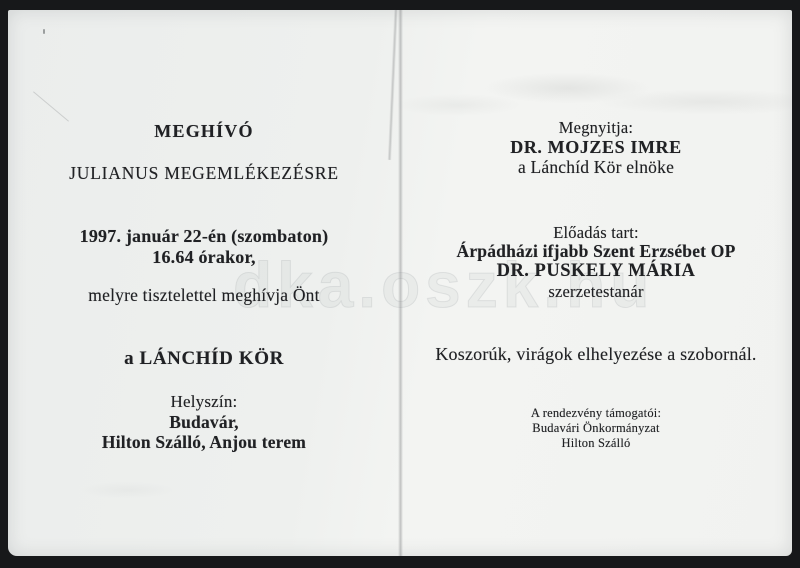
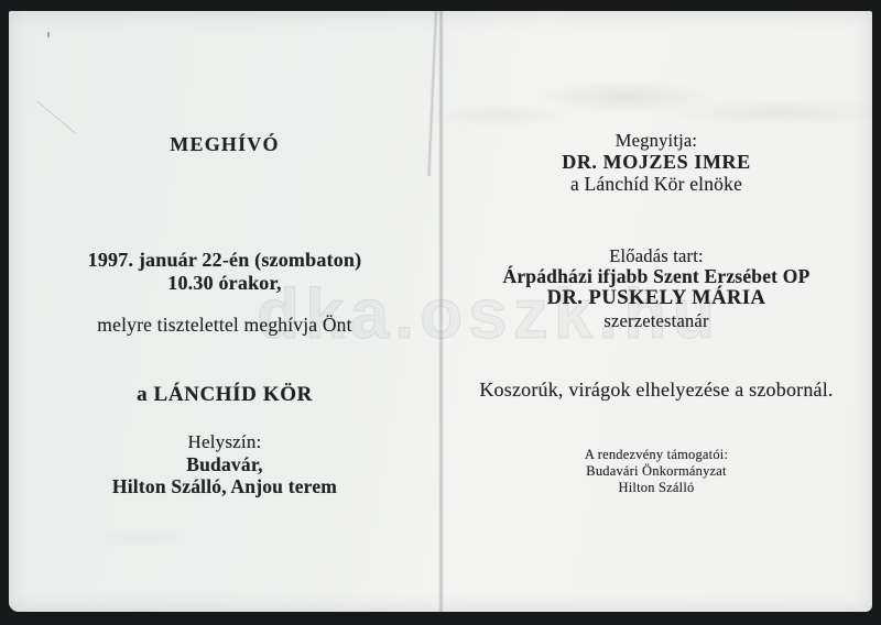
  dka.oszk.hu
  MEGHÍVÓ
- JULIANUS MEGEMLÉKEZÉSRE
  1997. január 22-én (szombaton)
- 16.64 órakor,
+ 10.30 órakor,
  melyre tisztelettel meghívja Önt
  a LÁNCHÍD KÖR
  Helyszín:
  Budavár,
  Hilton Szálló, Anjou terem
  Megnyitja:
  DR. MOJZES IMRE
  a Lánchíd Kör elnöke
  Előadás tart:
  Árpádházi ifjabb Szent Erzsébet OP
  DR. PUSKELY MÁRIA
  szerzetestanár
  Koszorúk, virágok elhelyezése a szobornál.
  A rendezvény támogatói:
  Budavári Önkormányzat
  Hilton Szálló
